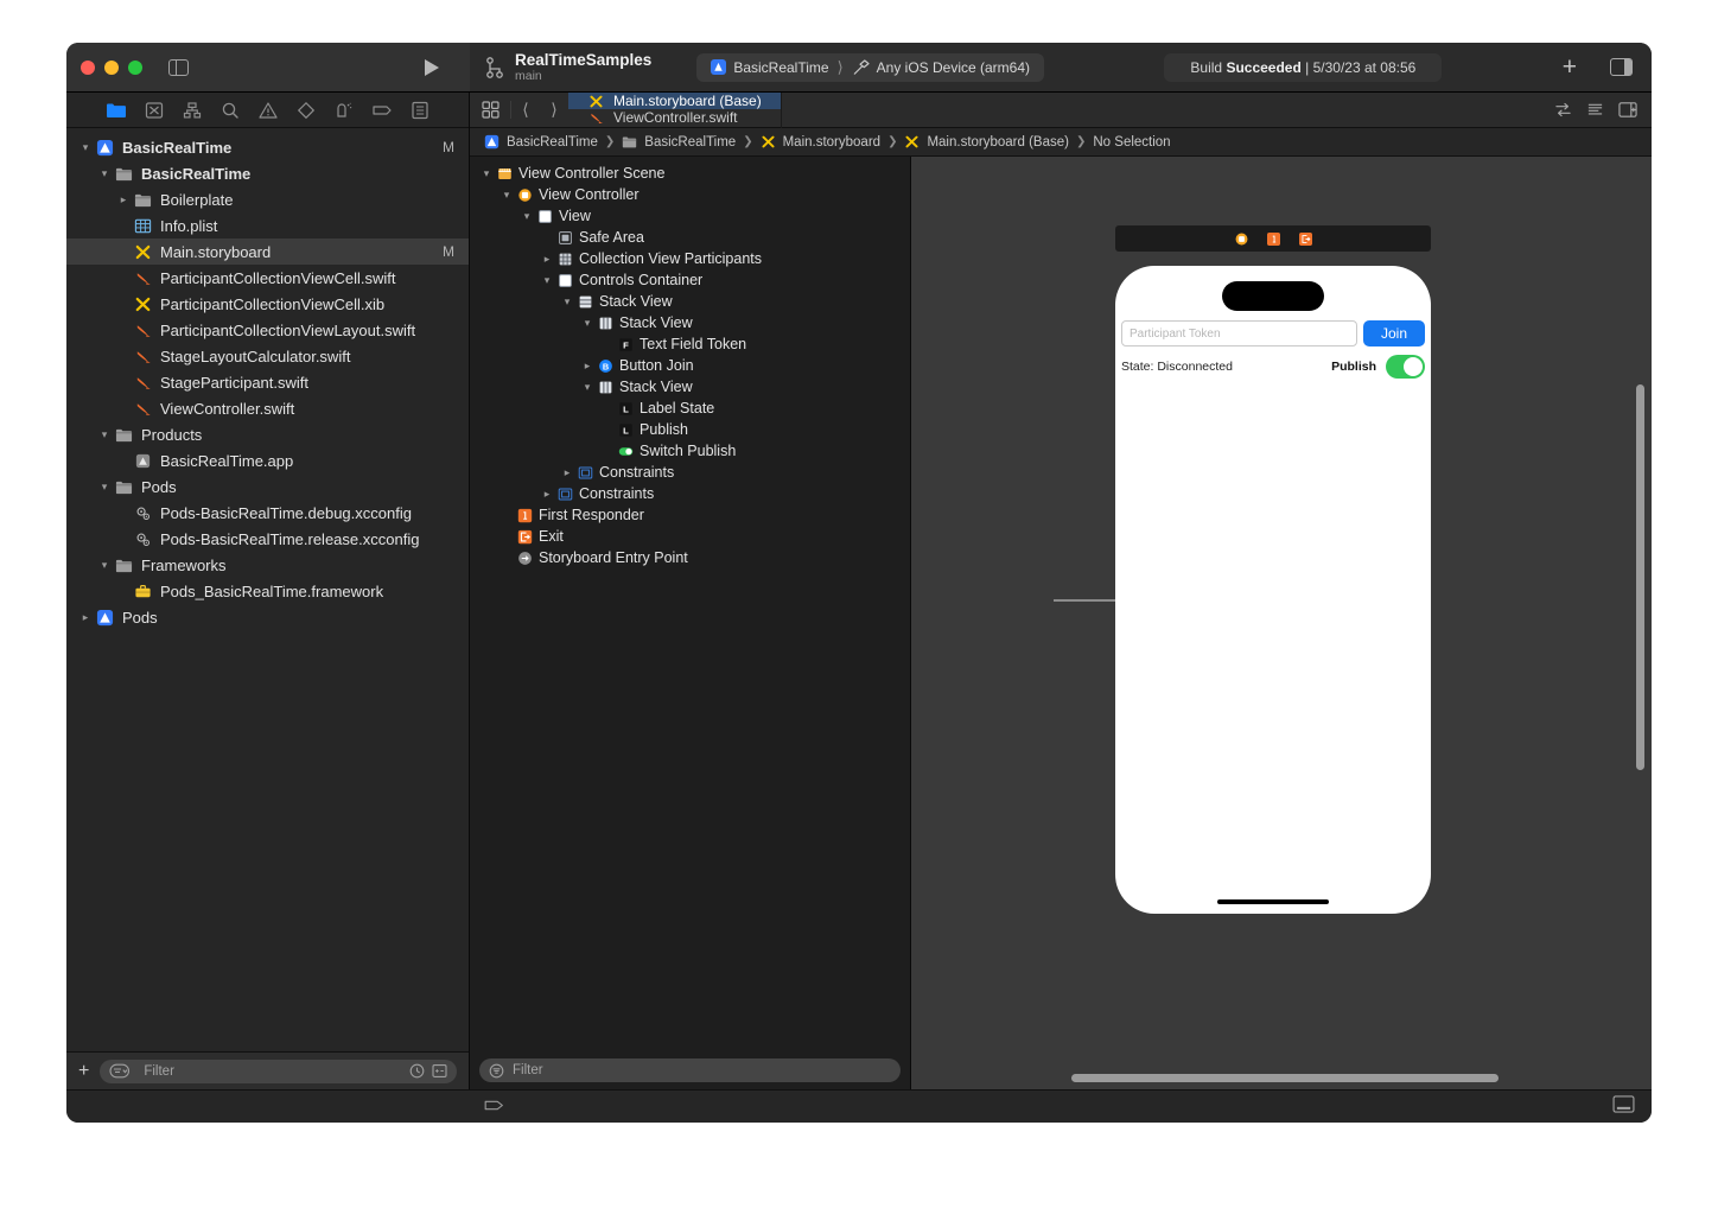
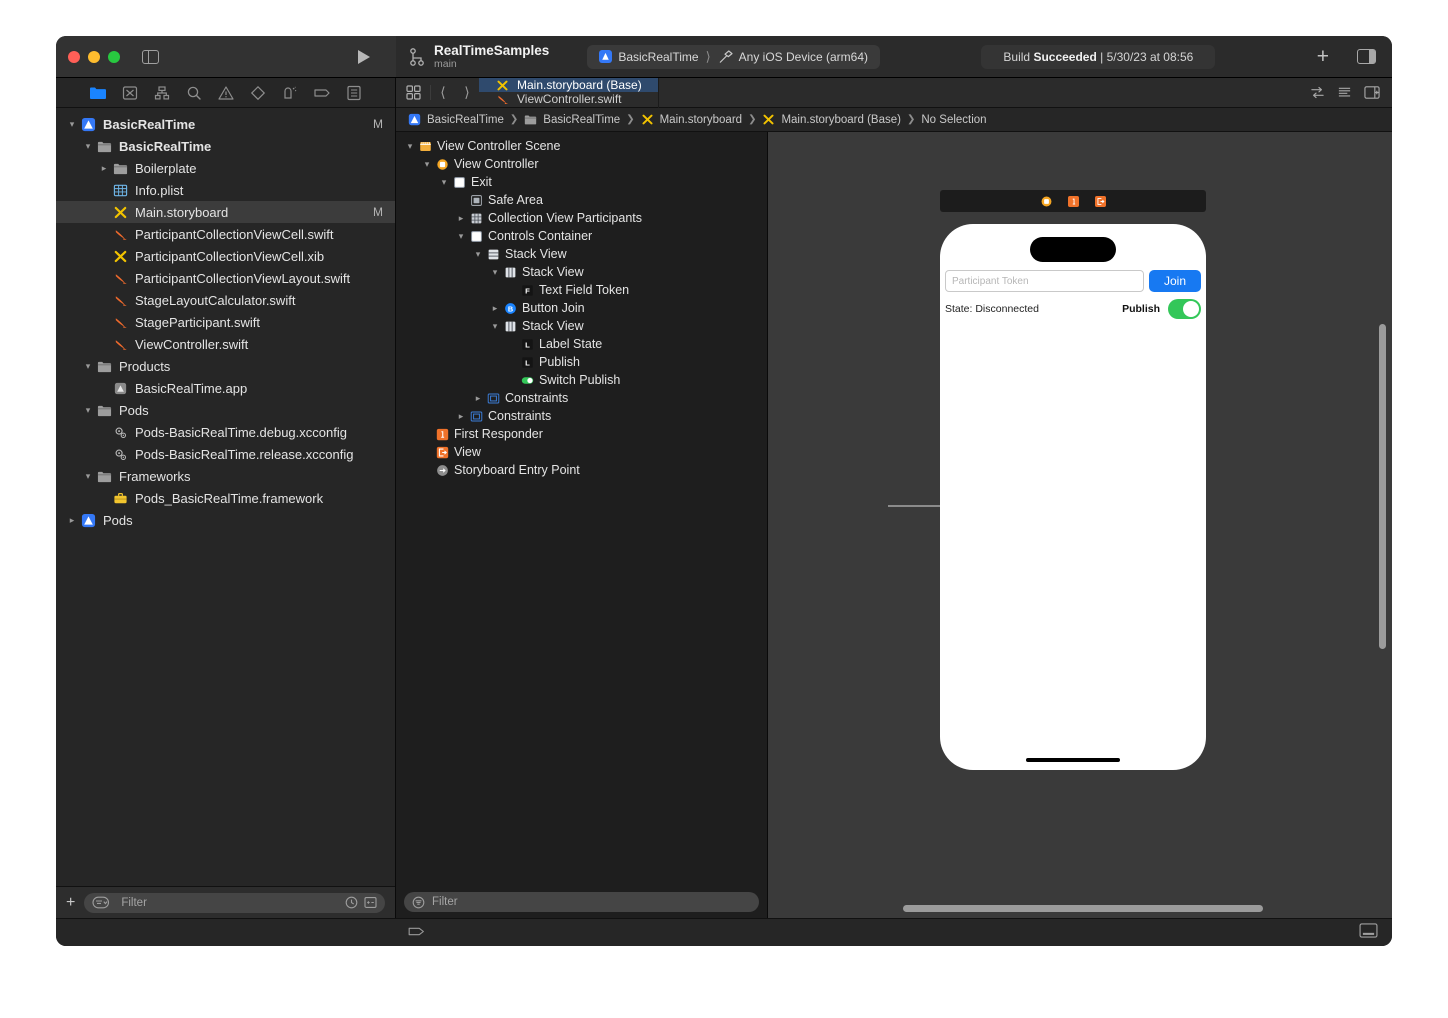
  RealTimeSamples
  main
  BasicRealTime
  ⟩
  Any iOS Device (arm64)
  Build Succeeded | 5/30/23 at 08:56
  +
  BasicRealTime
  M
  BasicRealTime
  Boilerplate
  Info.plist
  Main.storyboard
  M
  ParticipantCollectionViewCell.swift
  ParticipantCollectionViewCell.xib
  ParticipantCollectionViewLayout.swift
  StageLayoutCalculator.swift
  StageParticipant.swift
  ViewController.swift
  Products
  BasicRealTime.app
  Pods
  Pods-BasicRealTime.debug.xcconfig
  Pods-BasicRealTime.release.xcconfig
  Frameworks
  Pods_BasicRealTime.framework
  Pods
  +
  Filter
  ⟨
  ⟩
  Main.storyboard (Base)
  ViewController.swift
  BasicRealTime
  ❯
  BasicRealTime
  ❯
  Main.storyboard
  ❯
  Main.storyboard (Base)
  ❯
  No Selection
  View Controller Scene
  View Controller
- View
+ Exit
  Safe Area
  Collection View Participants
  Controls Container
  Stack View
  Stack View
  F
  Text Field Token
  B
  Button Join
  Stack View
  L
  Label State
  L
  Publish
  Switch Publish
  Constraints
  Constraints
  First Responder
- Exit
+ View
  Storyboard Entry Point
  Filter
  Participant Token
  Join
  State: Disconnected
  Publish
